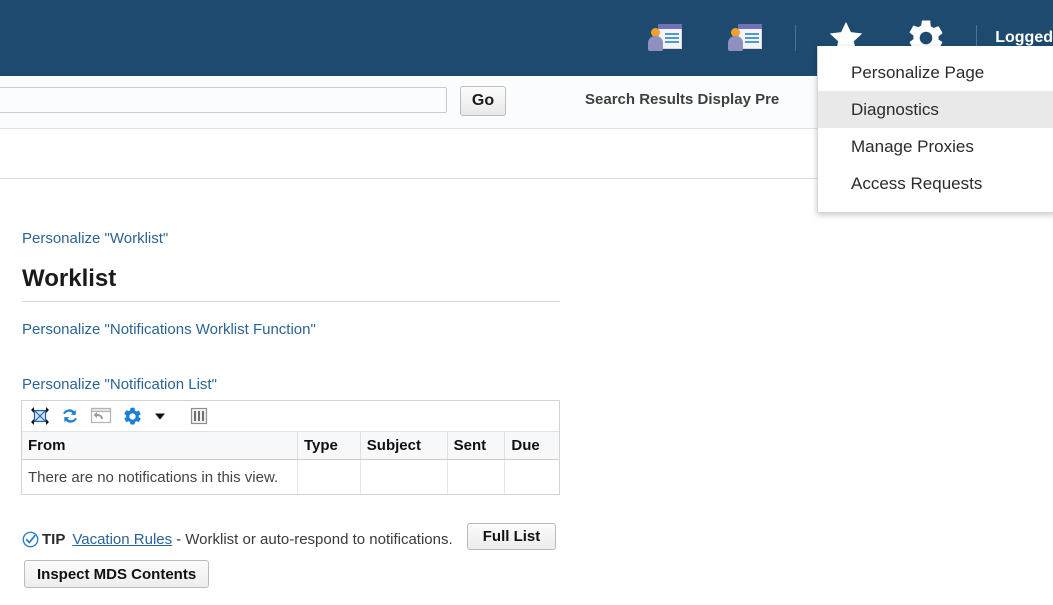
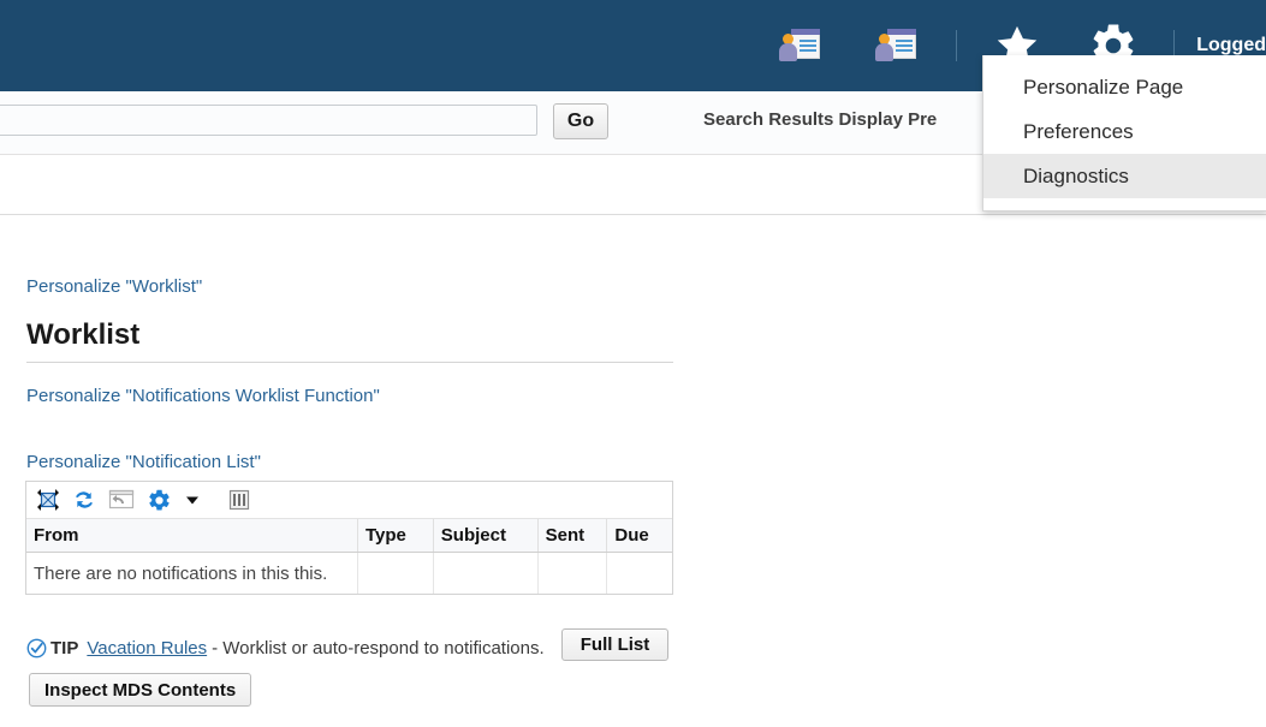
  Logged
  Personalize Page
+ Preferences
  Diagnostics
- Manage Proxies
- Access Requests
  Go
  Search Results Display Pre
  Personalize "Worklist"
  Worklist
  Personalize "Notifications Worklist Function"
  Full List
  Personalize "Notification List"
  From	Type	Subject	Sent	Due
- There are no notifications in this view.
+ There are no notifications in this this.
  TIP
  Vacation Rules
  - Worklist or auto-respond to notifications.
  Inspect MDS Contents
